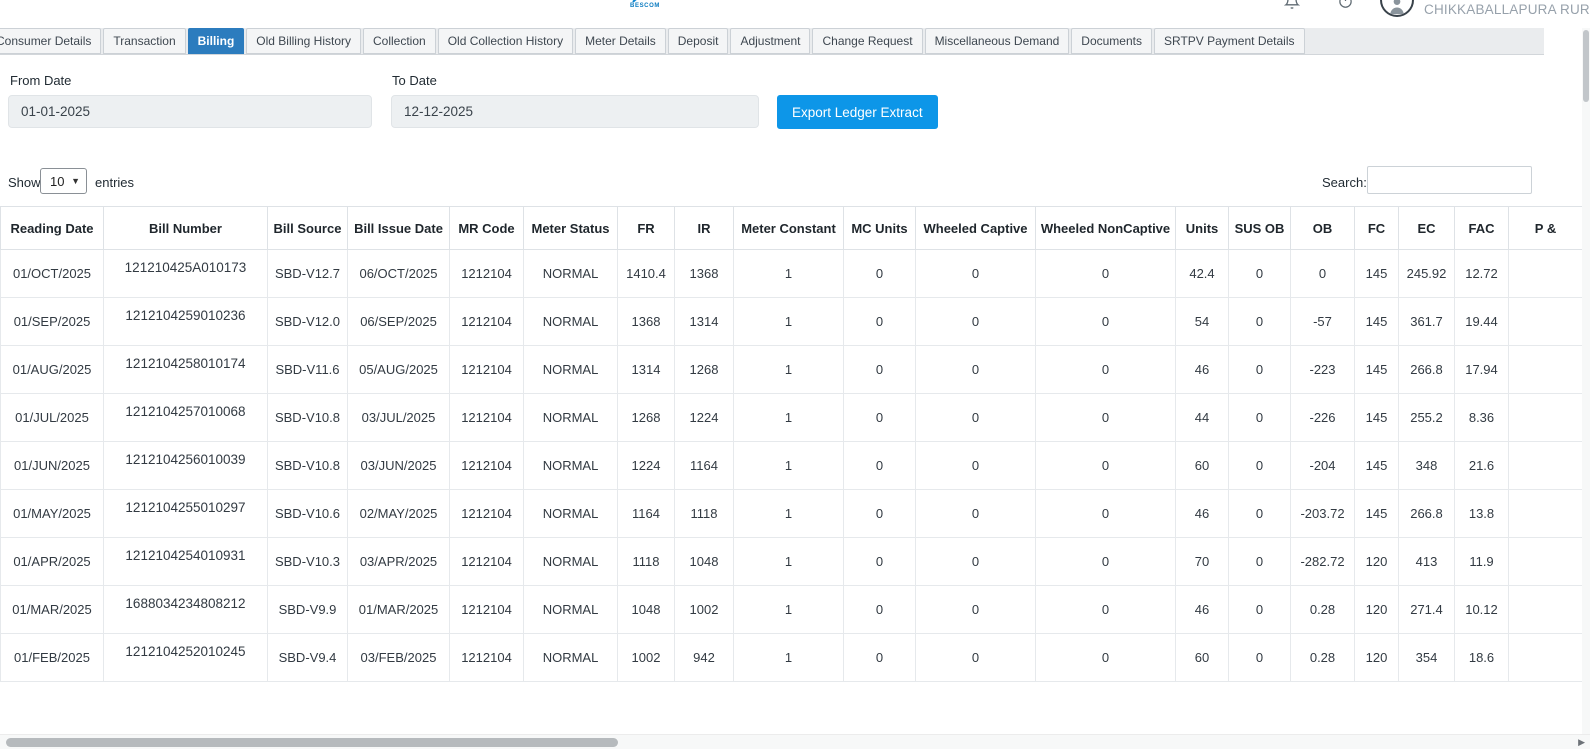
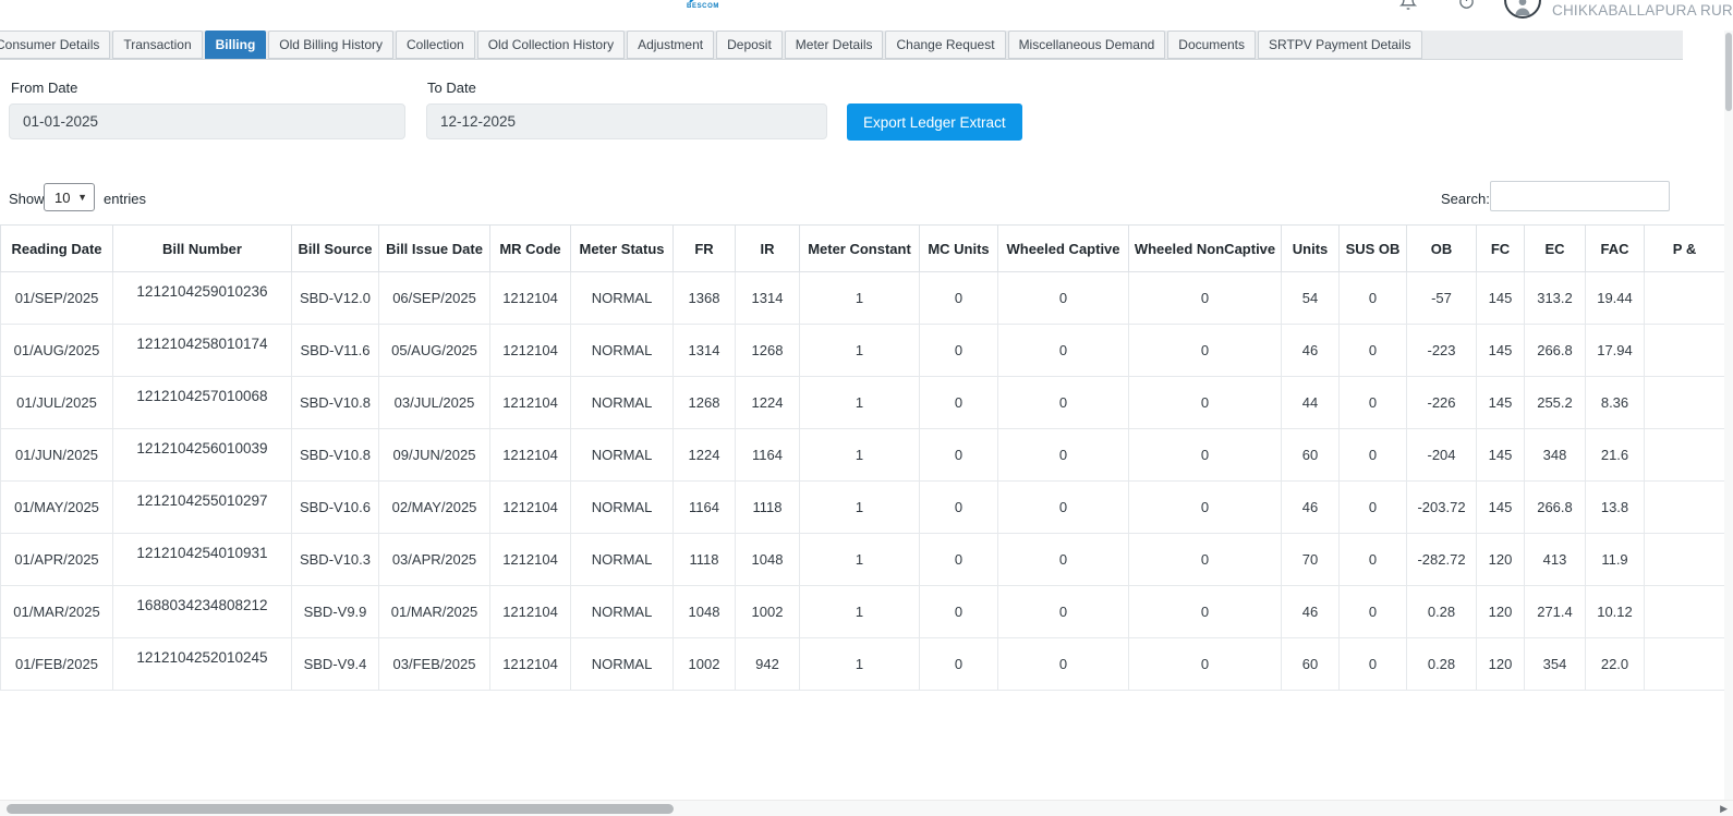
  CHIKKABALLAPURA RUR
  Consumer Details
  Transaction
  Billing
  Old Billing History
  Collection
  Old Collection History
- Meter Details
+ Adjustment
  Deposit
- Adjustment
+ Meter Details
  Change Request
  Miscellaneous Demand
  Documents
  SRTPV Payment Details
  From Date
  01-01-2025
  To Date
  12-12-2025
  Export Ledger Extract
  Show
  10
  ▼
  entries
  Search:
  Reading Date	Bill Number	Bill Source	Bill Issue Date	MR Code	Meter Status	FR	IR	Meter Constant	MC Units	Wheeled Captive	Wheeled NonCaptive	Units	SUS OB	OB	FC	EC	FAC	P &
- 01/OCT/2025	121210425A010173	SBD-V12.7	06/OCT/2025	1212104	NORMAL	1410.4	1368	1	0	0	0	42.4	0	0	145	245.92	12.72
- 01/SEP/2025	1212104259010236	SBD-V12.0	06/SEP/2025	1212104	NORMAL	1368	1314	1	0	0	0	54	0	-57	145	361.7	19.44
+ 01/SEP/2025	1212104259010236	SBD-V12.0	06/SEP/2025	1212104	NORMAL	1368	1314	1	0	0	0	54	0	-57	145	313.2	19.44
  01/AUG/2025	1212104258010174	SBD-V11.6	05/AUG/2025	1212104	NORMAL	1314	1268	1	0	0	0	46	0	-223	145	266.8	17.94
  01/JUL/2025	1212104257010068	SBD-V10.8	03/JUL/2025	1212104	NORMAL	1268	1224	1	0	0	0	44	0	-226	145	255.2	8.36
- 01/JUN/2025	1212104256010039	SBD-V10.8	03/JUN/2025	1212104	NORMAL	1224	1164	1	0	0	0	60	0	-204	145	348	21.6
+ 01/JUN/2025	1212104256010039	SBD-V10.8	09/JUN/2025	1212104	NORMAL	1224	1164	1	0	0	0	60	0	-204	145	348	21.6
  01/MAY/2025	1212104255010297	SBD-V10.6	02/MAY/2025	1212104	NORMAL	1164	1118	1	0	0	0	46	0	-203.72	145	266.8	13.8
  01/APR/2025	1212104254010931	SBD-V10.3	03/APR/2025	1212104	NORMAL	1118	1048	1	0	0	0	70	0	-282.72	120	413	11.9
  01/MAR/2025	1688034234808212	SBD-V9.9	01/MAR/2025	1212104	NORMAL	1048	1002	1	0	0	0	46	0	0.28	120	271.4	10.12
- 01/FEB/2025	1212104252010245	SBD-V9.4	03/FEB/2025	1212104	NORMAL	1002	942	1	0	0	0	60	0	0.28	120	354	18.6
+ 01/FEB/2025	1212104252010245	SBD-V9.4	03/FEB/2025	1212104	NORMAL	1002	942	1	0	0	0	60	0	0.28	120	354	22.0
  ▶
